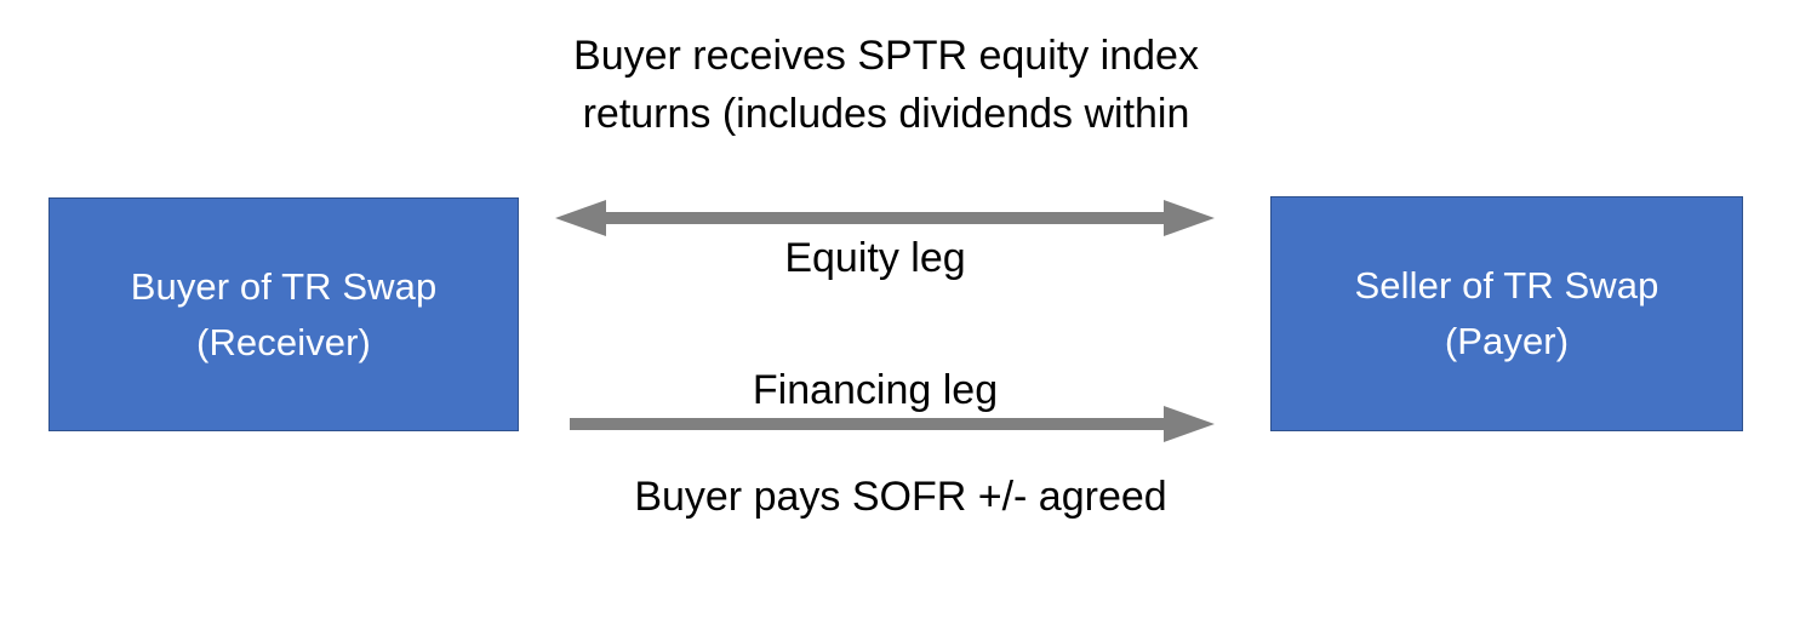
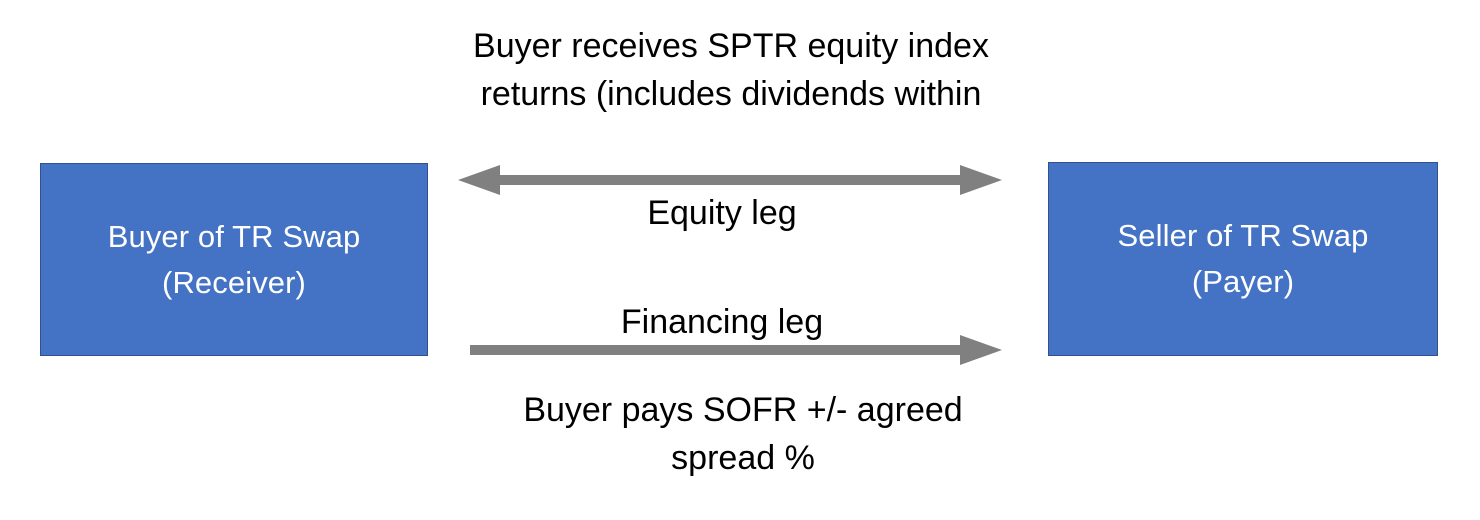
  Buyer receives SPTR equity index
  returns (includes dividends within
  Buyer of TR Swap
  (Receiver)
  Seller of TR Swap
  (Payer)
  Equity leg
  Financing leg
  Buyer pays SOFR +/- agreed
+ spread %
